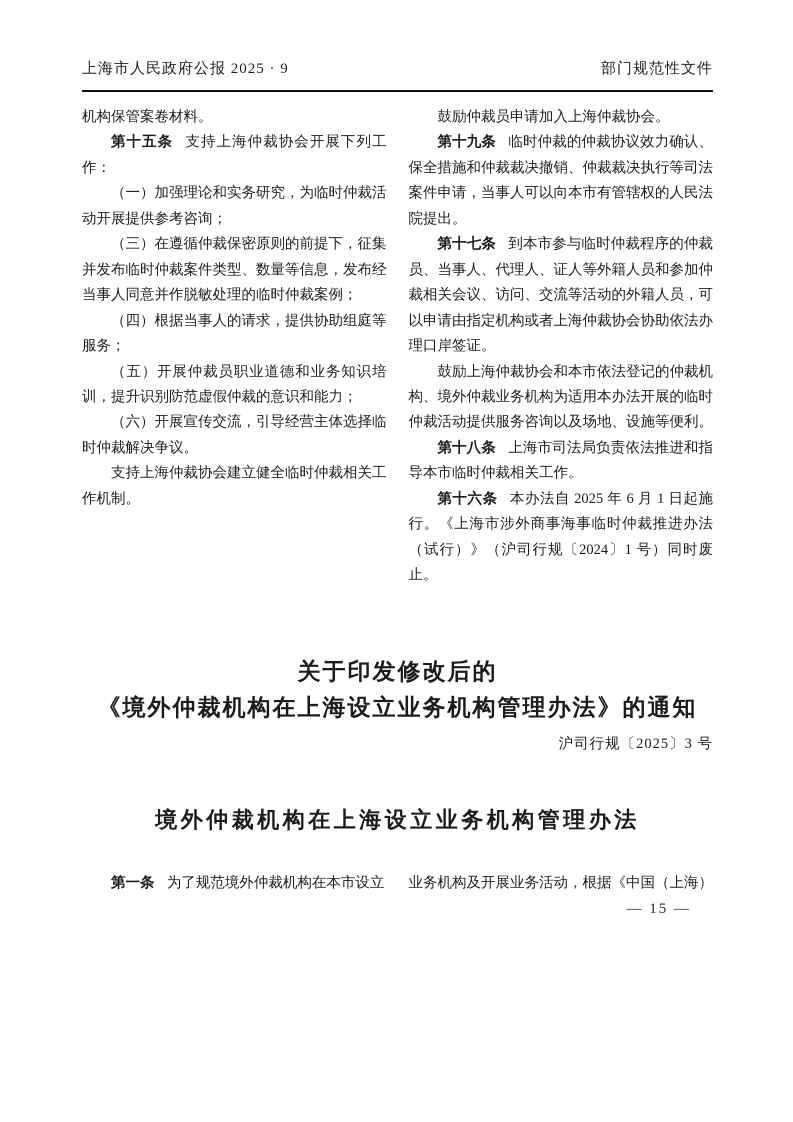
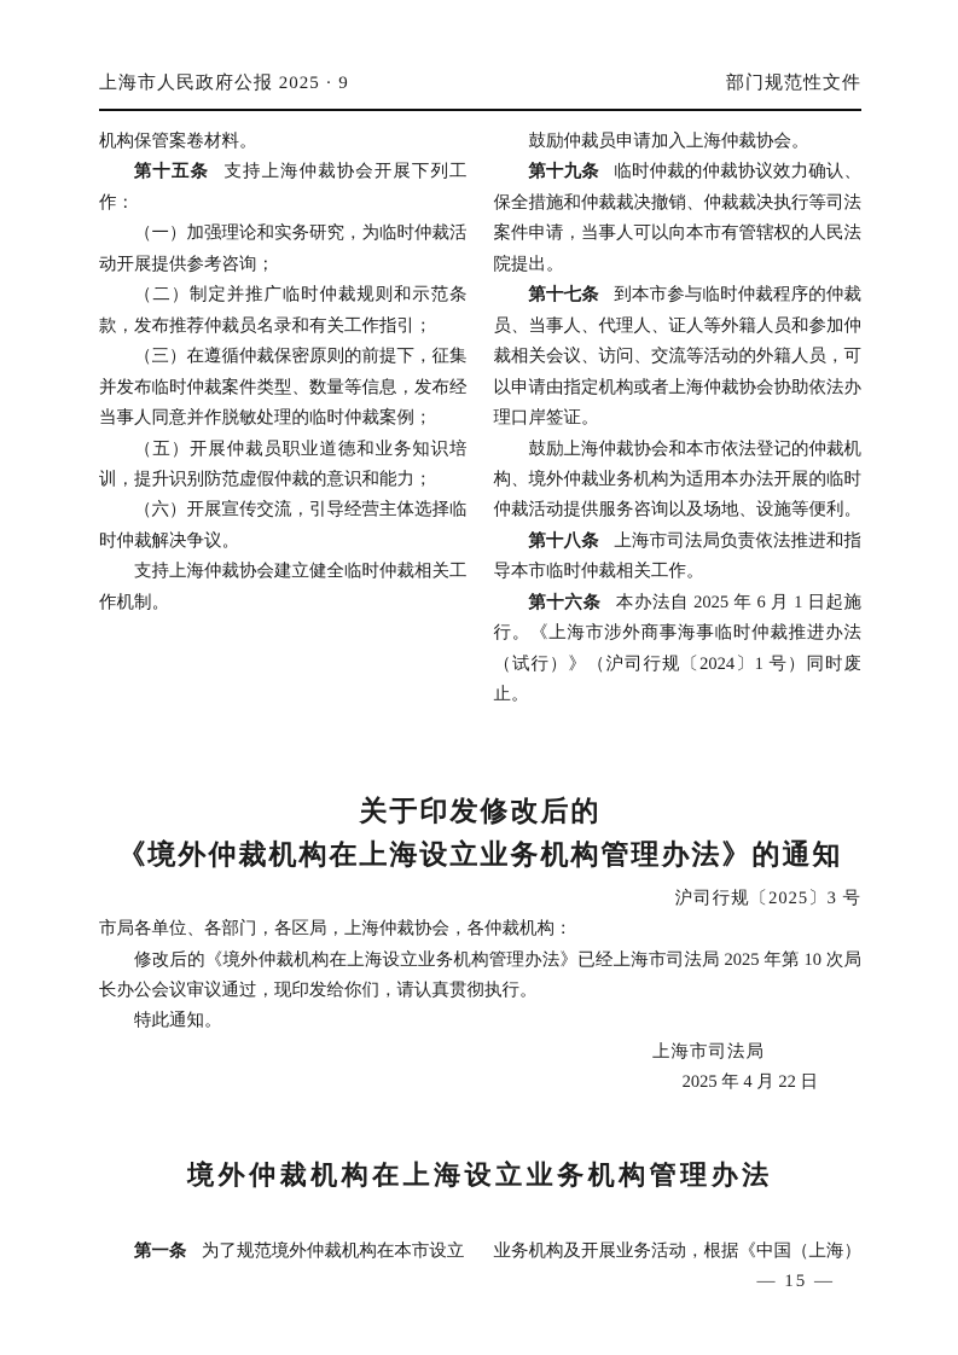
  上海市人民政府公报 2025 · 9
  部门规范性文件
  机构保管案卷材料。
  第十五条 支持上海仲裁协会开展下列工作：
  （一）加强理论和实务研究，为临时仲裁活动开展提供参考咨询；
+ （二）制定并推广临时仲裁规则和示范条款，发布推荐仲裁员名录和有关工作指引；
  （三）在遵循仲裁保密原则的前提下，征集并发布临时仲裁案件类型、数量等信息，发布经当事人同意并作脱敏处理的临时仲裁案例；
- （四）根据当事人的请求，提供协助组庭等服务；
  （五）开展仲裁员职业道德和业务知识培训，提升识别防范虚假仲裁的意识和能力；
  （六）开展宣传交流，引导经营主体选择临时仲裁解决争议。
  支持上海仲裁协会建立健全临时仲裁相关工作机制。
  鼓励仲裁员申请加入上海仲裁协会。
  第十九条 临时仲裁的仲裁协议效力确认、保全措施和仲裁裁决撤销、仲裁裁决执行等司法案件申请，当事人可以向本市有管辖权的人民法院提出。
  第十七条 到本市参与临时仲裁程序的仲裁员、当事人、代理人、证人等外籍人员和参加仲裁相关会议、访问、交流等活动的外籍人员，可以申请由指定机构或者上海仲裁协会协助依法办理口岸签证。
  鼓励上海仲裁协会和本市依法登记的仲裁机构、境外仲裁业务机构为适用本办法开展的临时仲裁活动提供服务咨询以及场地、设施等便利。
  第十八条 上海市司法局负责依法推进和指导本市临时仲裁相关工作。
  第十六条 本办法自 2025 年 6 月 1 日起施行。《上海市涉外商事海事临时仲裁推进办法（试行）》（沪司行规〔2024〕1 号）同时废止。
  关于印发修改后的
  《境外仲裁机构在上海设立业务机构管理办法》的通知
  沪司行规〔2025〕3 号
+ 市局各单位、各部门，各区局，上海仲裁协会，各仲裁机构：
+ 修改后的《境外仲裁机构在上海设立业务机构管理办法》已经上海市司法局 2025 年第 10 次局长办公会议审议通过，现印发给你们，请认真贯彻执行。
+ 特此通知。
+ 上海市司法局
+ 2025 年 4 月 22 日
  境外仲裁机构在上海设立业务机构管理办法
  第一条 为了规范境外仲裁机构在本市设立
  业务机构及开展业务活动，根据《中国（上海）
  — 15 —
